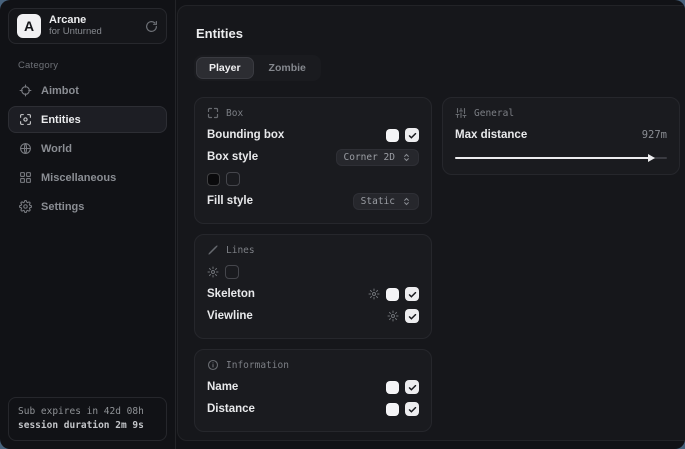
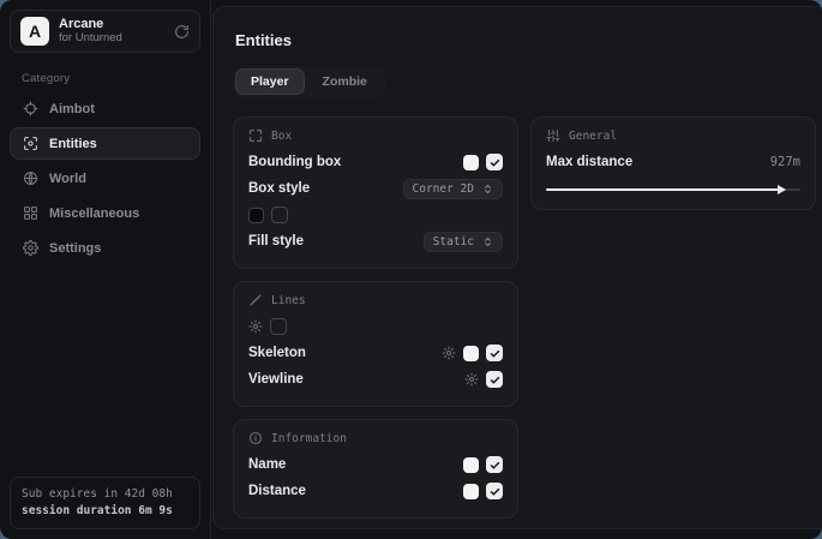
  A
  Arcane
  for Unturned
  Category
  Aimbot
  Entities
  World
  Miscellaneous
  Settings
  Sub expires in 42d 08h
- session duration 2m 9s
+ session duration 6m 9s
  Entities
  Player
  Zombie
  Box
  Bounding box
  Box style
  Corner 2D
  Fill style
  Static
  Lines
  Skeleton
  Viewline
  Information
  Name
  Distance
  General
  Max distance
  927m
